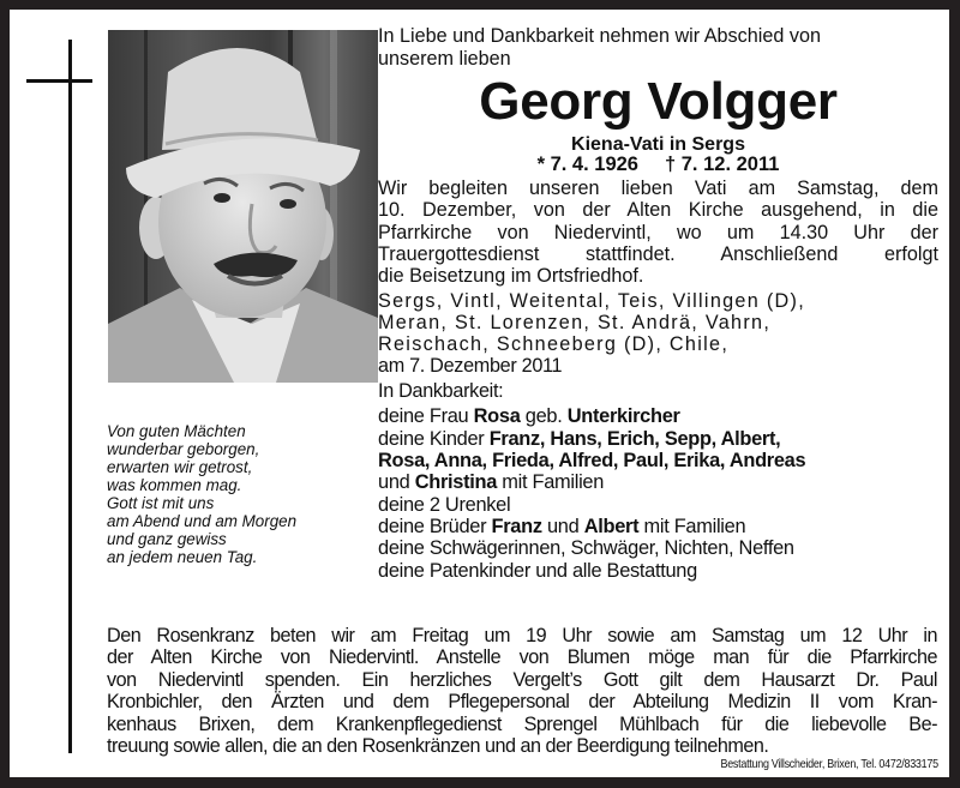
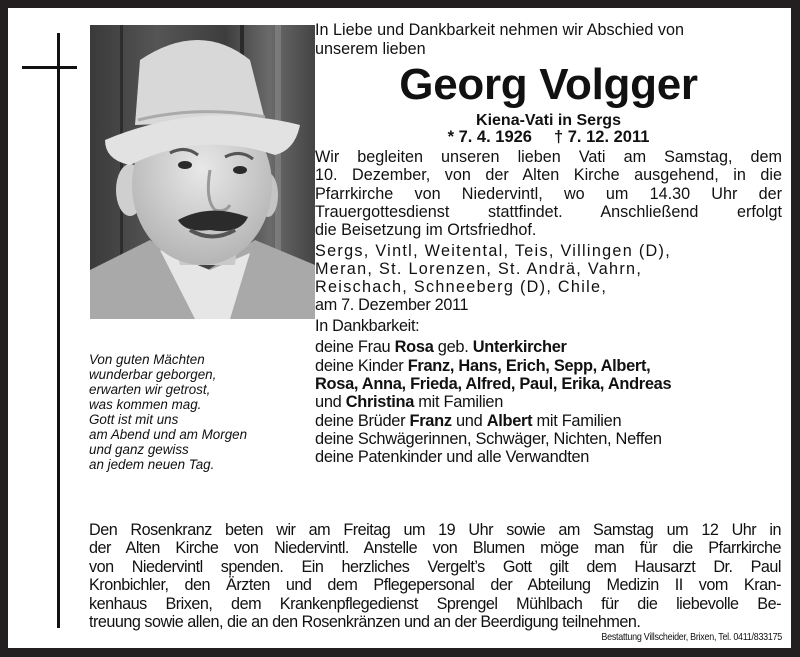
  Von guten Mächten
  wunderbar geborgen,
  erwarten wir getrost,
  was kommen mag.
  Gott ist mit uns
  am Abend und am Morgen
  und ganz gewiss
  an jedem neuen Tag.
  In Liebe und Dankbarkeit nehmen wir Abschied von
  unserem lieben
  Georg Volgger
  Kiena-Vati in Sergs
  * 7. 4. 1926 † 7. 12. 2011
  Wir begleiten unseren lieben Vati am Samstag, dem
  10. Dezember, von der Alten Kirche ausgehend, in die
  Pfarrkirche von Niedervintl, wo um 14.30 Uhr der
  Trauergottesdienst stattfindet. Anschließend erfolgt
  die Beisetzung im Ortsfriedhof.
  Sergs, Vintl, Weitental, Teis, Villingen (D),
  Meran, St. Lorenzen, St. Andrä, Vahrn,
  Reischach, Schneeberg (D), Chile,
  am 7. Dezember 2011
  In Dankbarkeit:
  deine Frau Rosa geb. Unterkircher
  deine Kinder Franz, Hans, Erich, Sepp, Albert,
  Rosa, Anna, Frieda, Alfred, Paul, Erika, Andreas
  und Christina mit Familien
- deine 2 Urenkel
  deine Brüder Franz und Albert mit Familien
  deine Schwägerinnen, Schwäger, Nichten, Neffen
- deine Patenkinder und alle Bestattung
+ deine Patenkinder und alle Verwandten
  Den Rosenkranz beten wir am Freitag um 19 Uhr sowie am Samstag um 12 Uhr in
  der Alten Kirche von Niedervintl. Anstelle von Blumen möge man für die Pfarrkirche
  von Niedervintl spenden. Ein herzliches Vergelt’s Gott gilt dem Hausarzt Dr. Paul
  Kronbichler, den Ärzten und dem Pflegepersonal der Abteilung Medizin II vom Kran-
  kenhaus Brixen, dem Krankenpflegedienst Sprengel Mühlbach für die liebevolle Be-
  treuung sowie allen, die an den Rosenkränzen und an der Beerdigung teilnehmen.
- Bestattung Villscheider, Brixen, Tel. 0472/833175
+ Bestattung Villscheider, Brixen, Tel. 0411/833175
